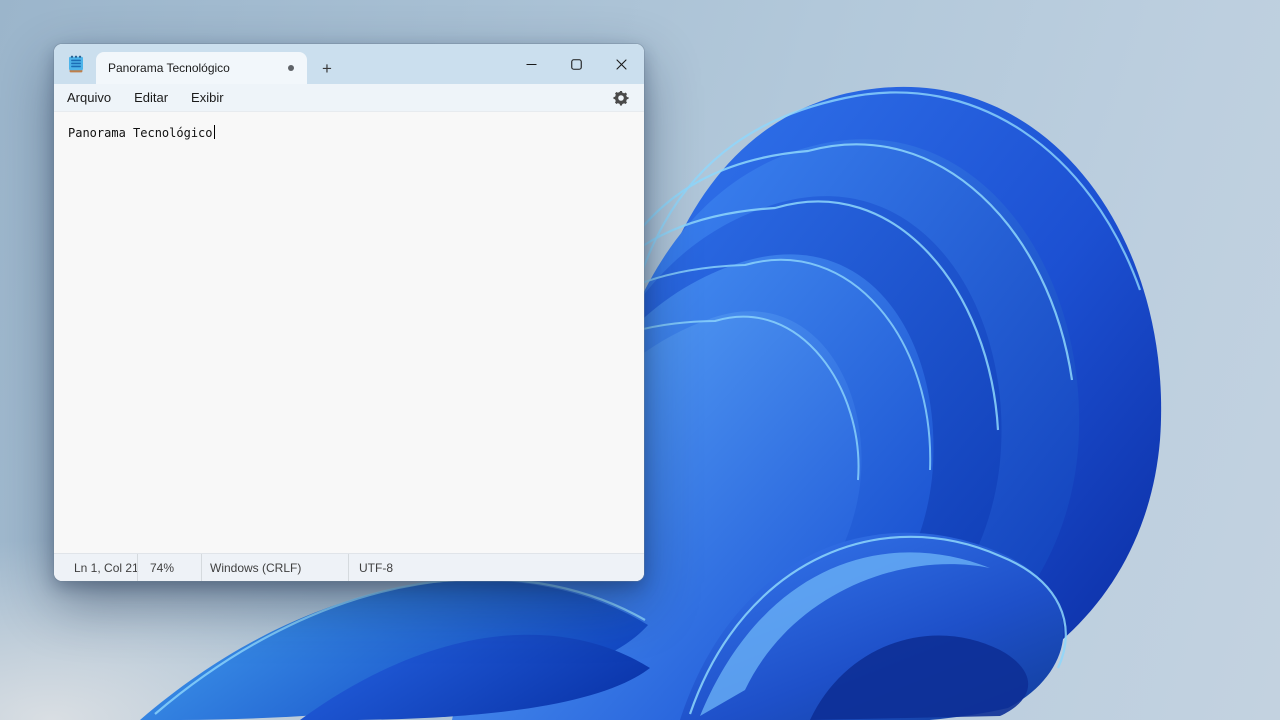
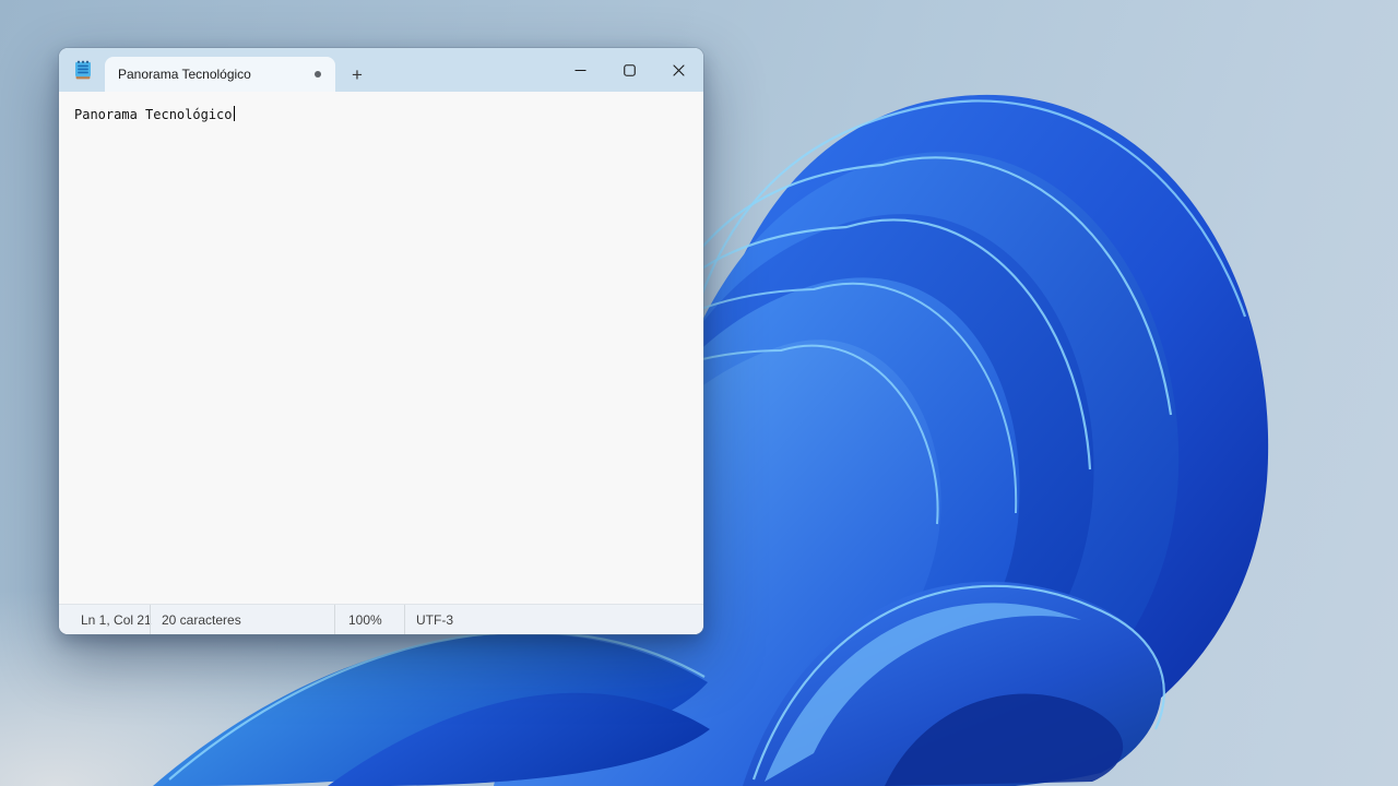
  Panorama Tecnológico
  +
- Arquivo
- Editar
- Exibir
  Panorama Tecnológico
  Ln 1, Col 21
+ 20 caracteres
- 74%
+ 100%
- Windows (CRLF)
- UTF-8
+ UTF-3
